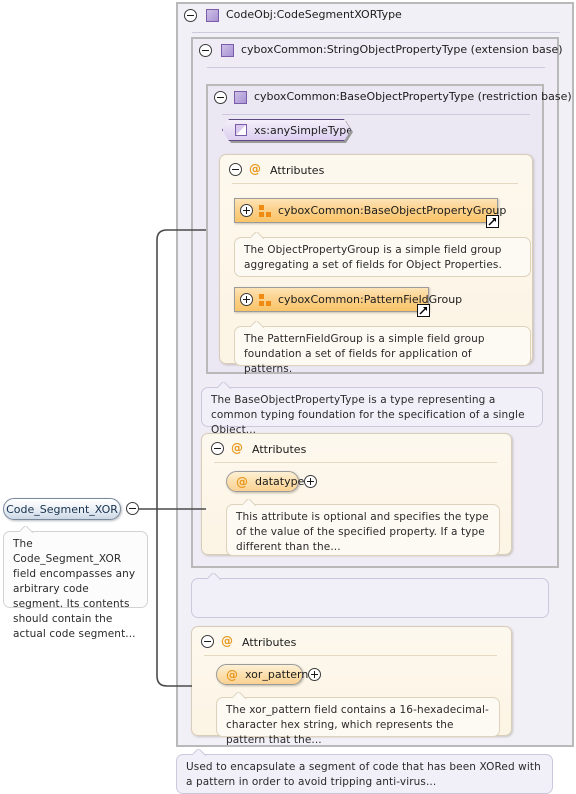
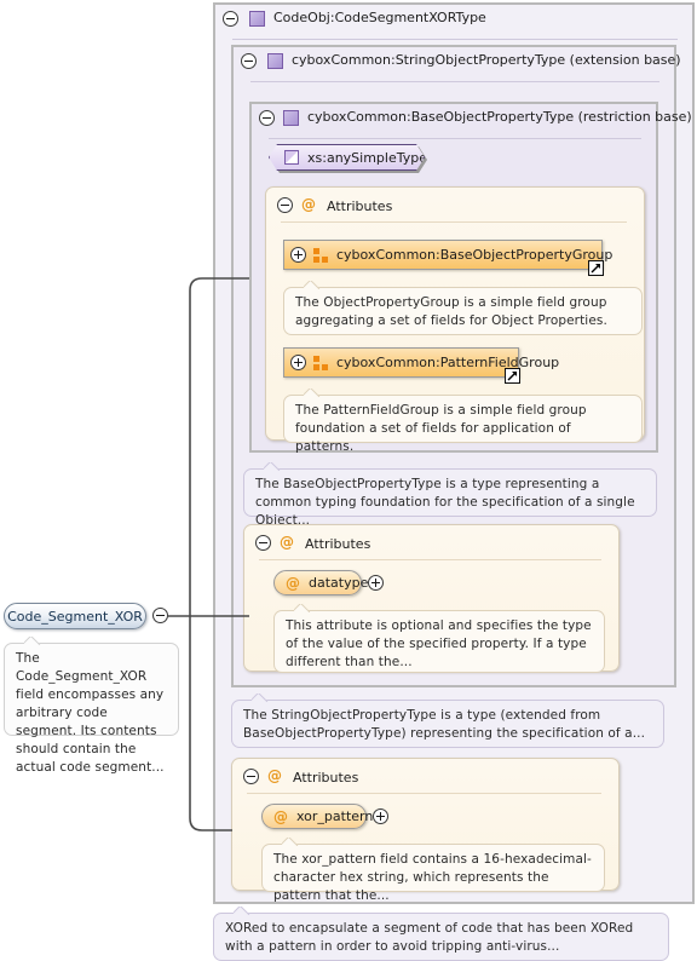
  CodeObj:CodeSegmentXORType
  cyboxCommon:StringObjectPropertyType (extension base)
  cyboxCommon:BaseObjectPropertyType (restriction base)
  xs:anySimpleType
  @
  Attributes
  cyboxCommon:BaseObjectPropertyGroup
  The ObjectPropertyGroup is a simple field group aggregating a set of fields for Object Properties.
  cyboxCommon:PatternFieldGroup
  The PatternFieldGroup is a simple field group foundation a set of fields for application of patterns.
  The BaseObjectPropertyType is a type representing a common typing foundation for the specification of a single Object...
  @
  Attributes
  @
  datatype
  This attribute is optional and specifies the type of the value of the specified property. If a type different than the...
+ The StringObjectPropertyType is a type (extended from BaseObjectPropertyType) representing the specification of a...
  @
  Attributes
  @
  xor_pattern
  The xor_pattern field contains a 16-hexadecimal-character hex string, which represents the pattern that the...
- Used to encapsulate a segment of code that has been XORed with a pattern in order to avoid tripping anti-virus...
+ XORed to encapsulate a segment of code that has been XORed with a pattern in order to avoid tripping anti-virus...
  Code_Segment_XOR
  The Code_Segment_XOR field encompasses any arbitrary code segment. Its contents should contain the actual code segment...
